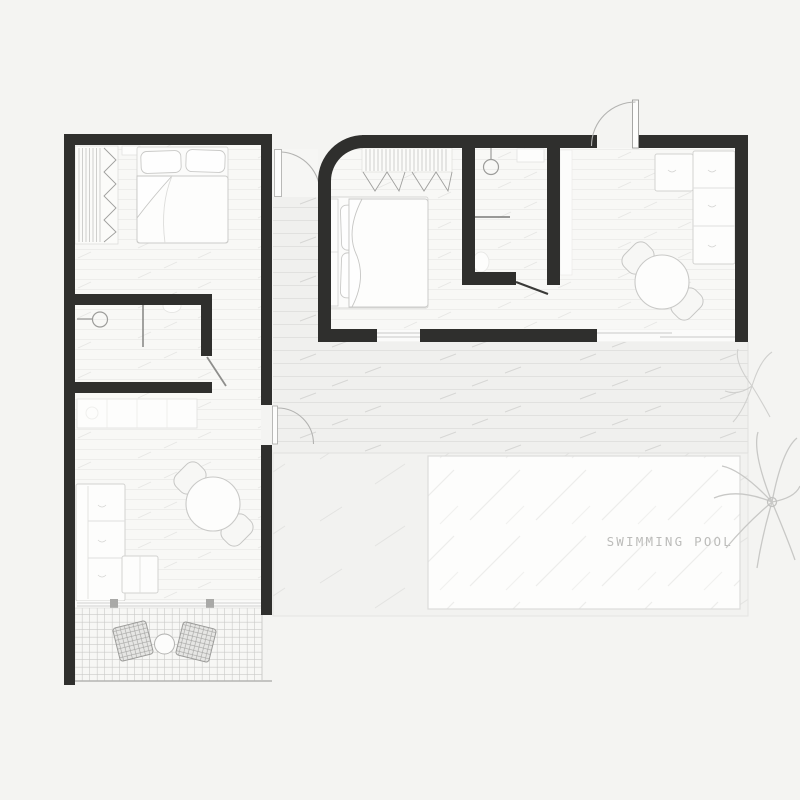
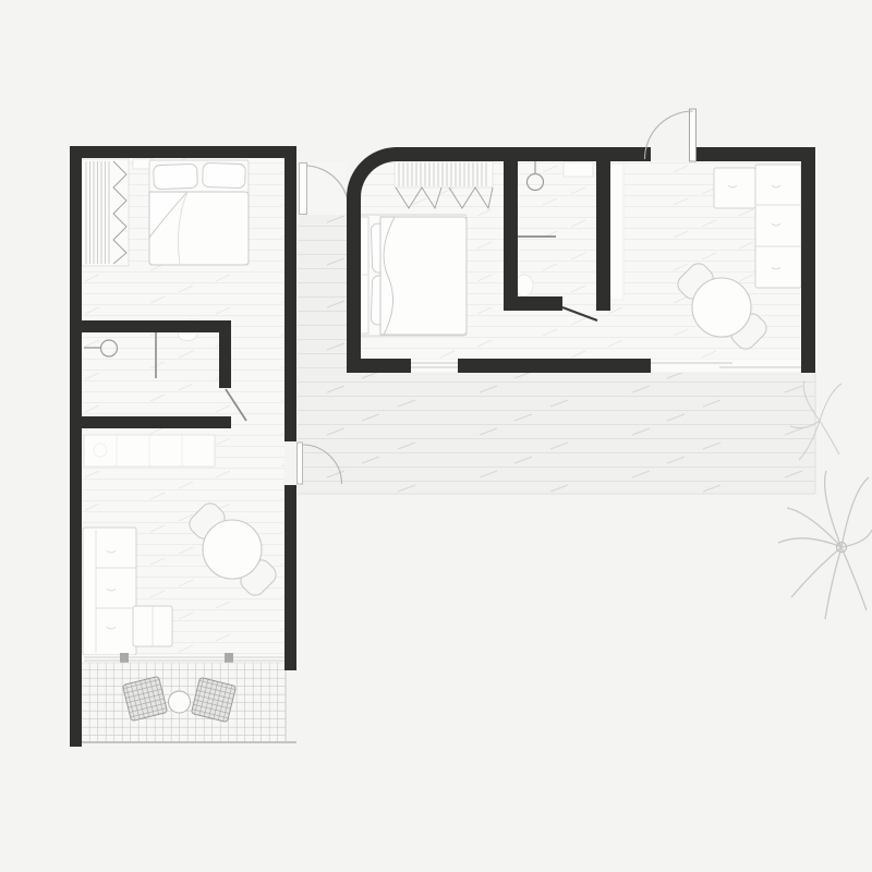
- SWIMMING POOL
